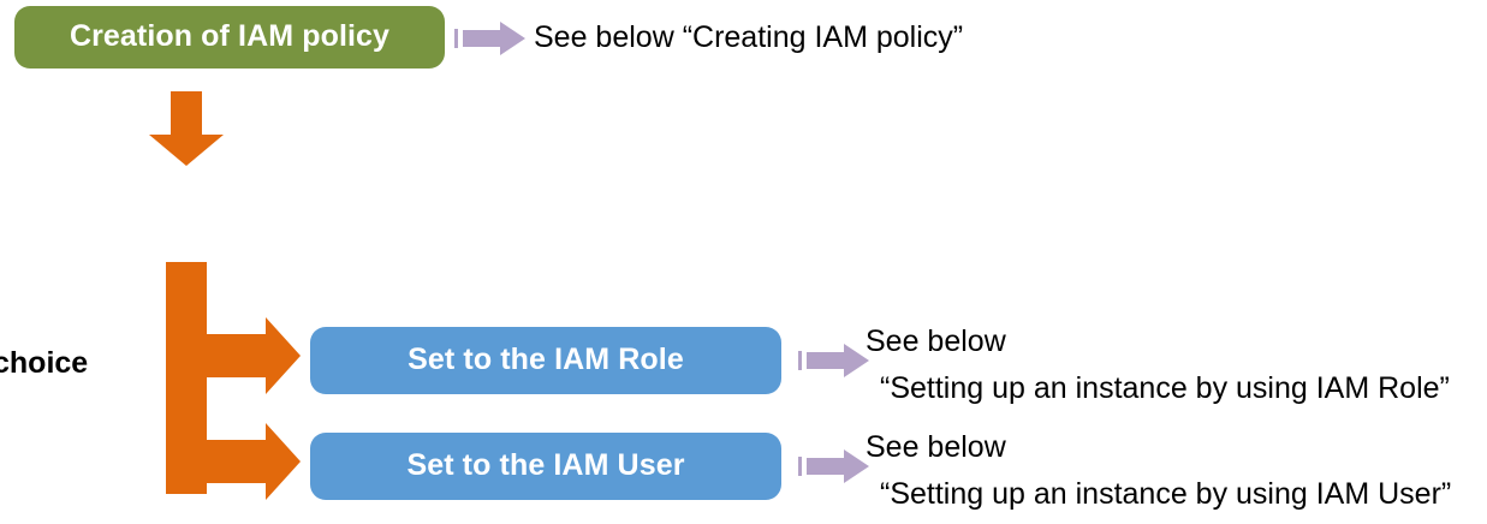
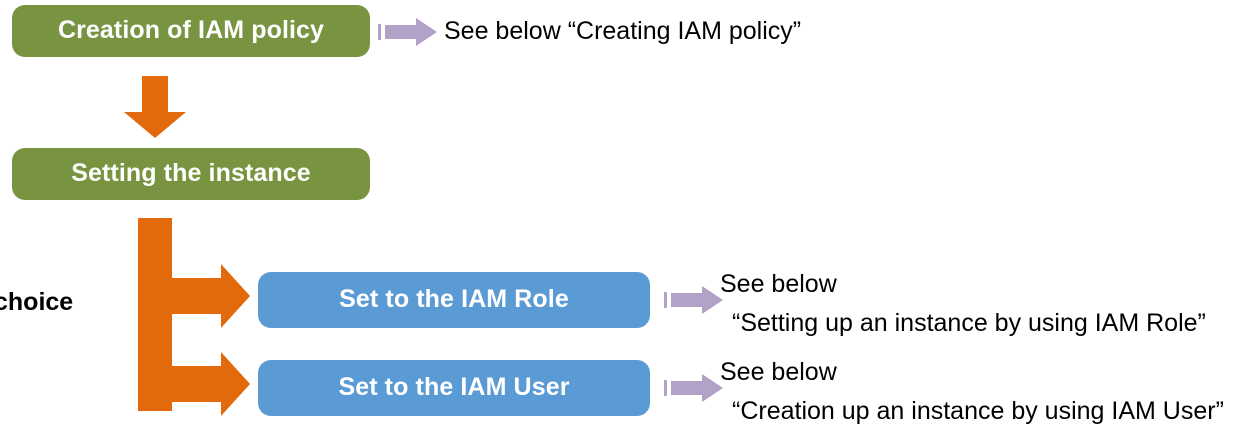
  Creation of IAM policy
  See below “Creating IAM policy”
+ Setting the instance
  choice
  Set to the IAM Role
  See below
  “Setting up an instance by using IAM Role”
  Set to the IAM User
  See below
- “Setting up an instance by using IAM User”
+ “Creation up an instance by using IAM User”
